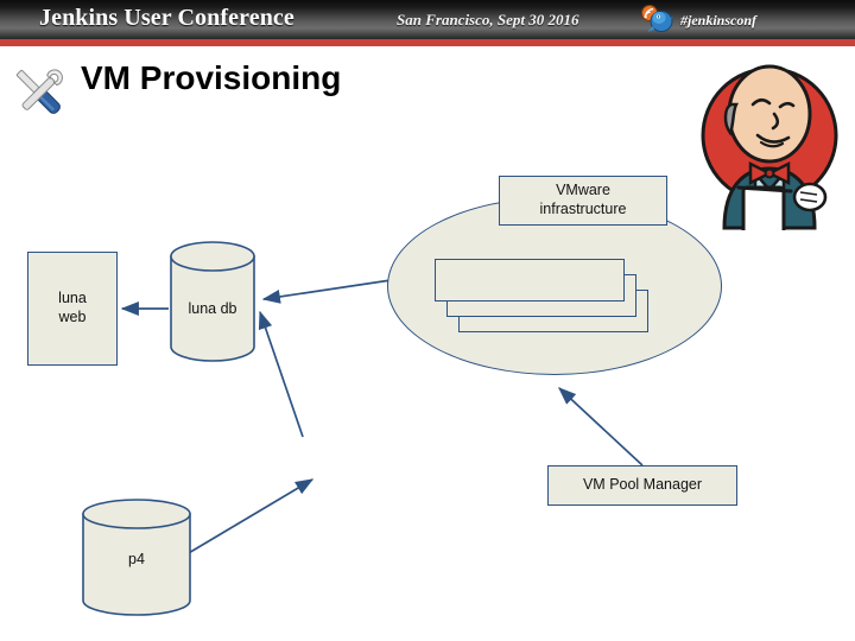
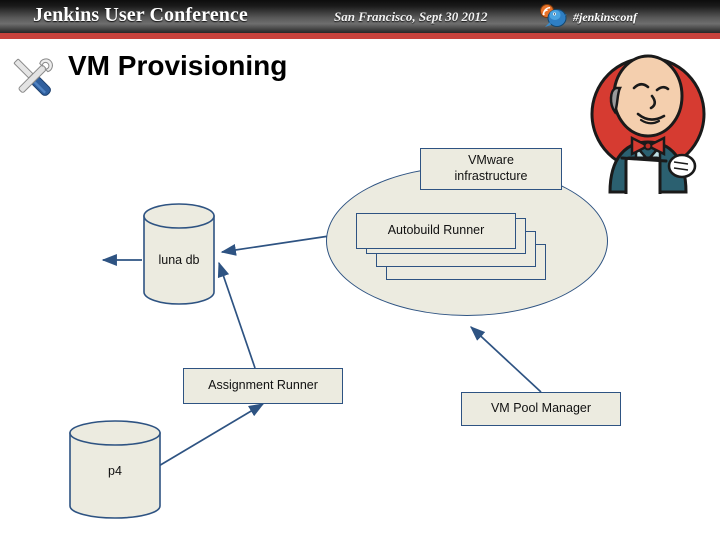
  Jenkins User Conference
- San Francisco, Sept 30 2016
+ San Francisco, Sept 30 2012
  #jenkinsconf
  VM Provisioning
- luna
- web
  luna db
  p4
+ Assignment Runner
+ Autobuild Runner
  VMware
  infrastructure
  VM Pool Manager
